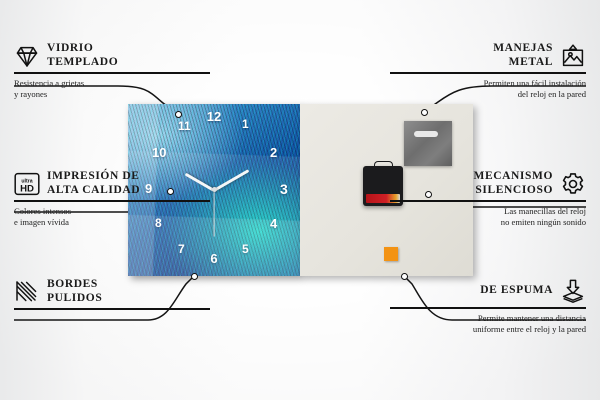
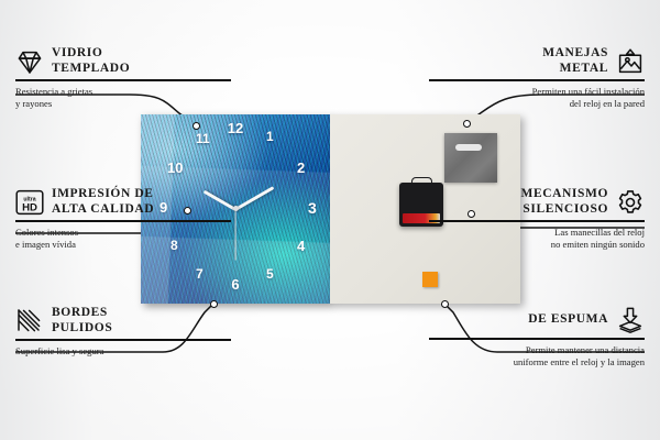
  VIDRIO
  TEMPLADO
  Resistencia a grietas
  y rayones
  HD
  IMPRESIÓN DE
  ALTA CALIDAD
  Colores intensos
  e imagen vívida
  BORDES
  PULIDOS
+ Superficie lisa y segura
  MANEJAS
  METAL
  Permiten una fácil instalación
  del reloj en la pared
  MECANISMO
  SILENCIOSO
  Las manecillas del reloj
  no emiten ningún sonido
  DE ESPUMA
  Permite mantener una distancia
- uniforme entre el reloj y la pared
+ uniforme entre el reloj y la imagen
